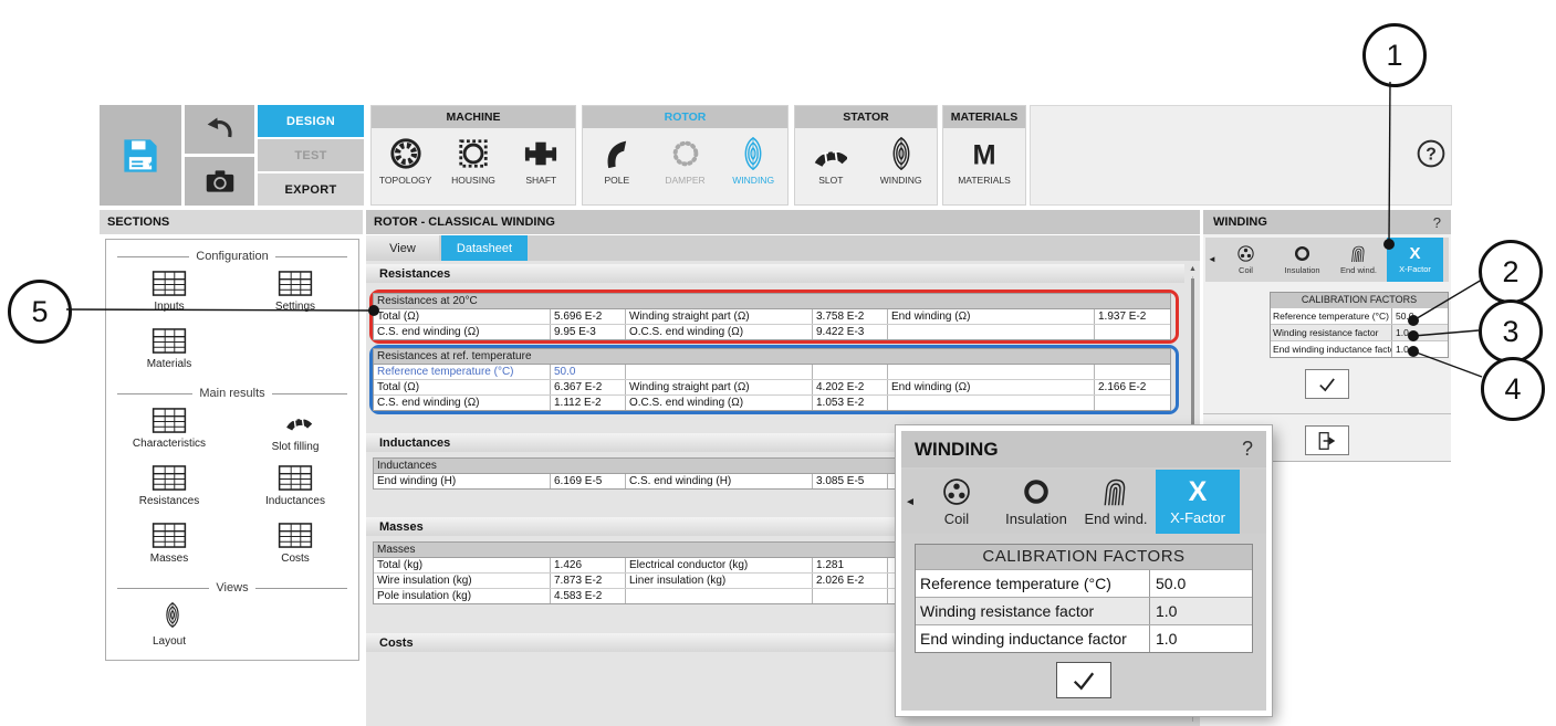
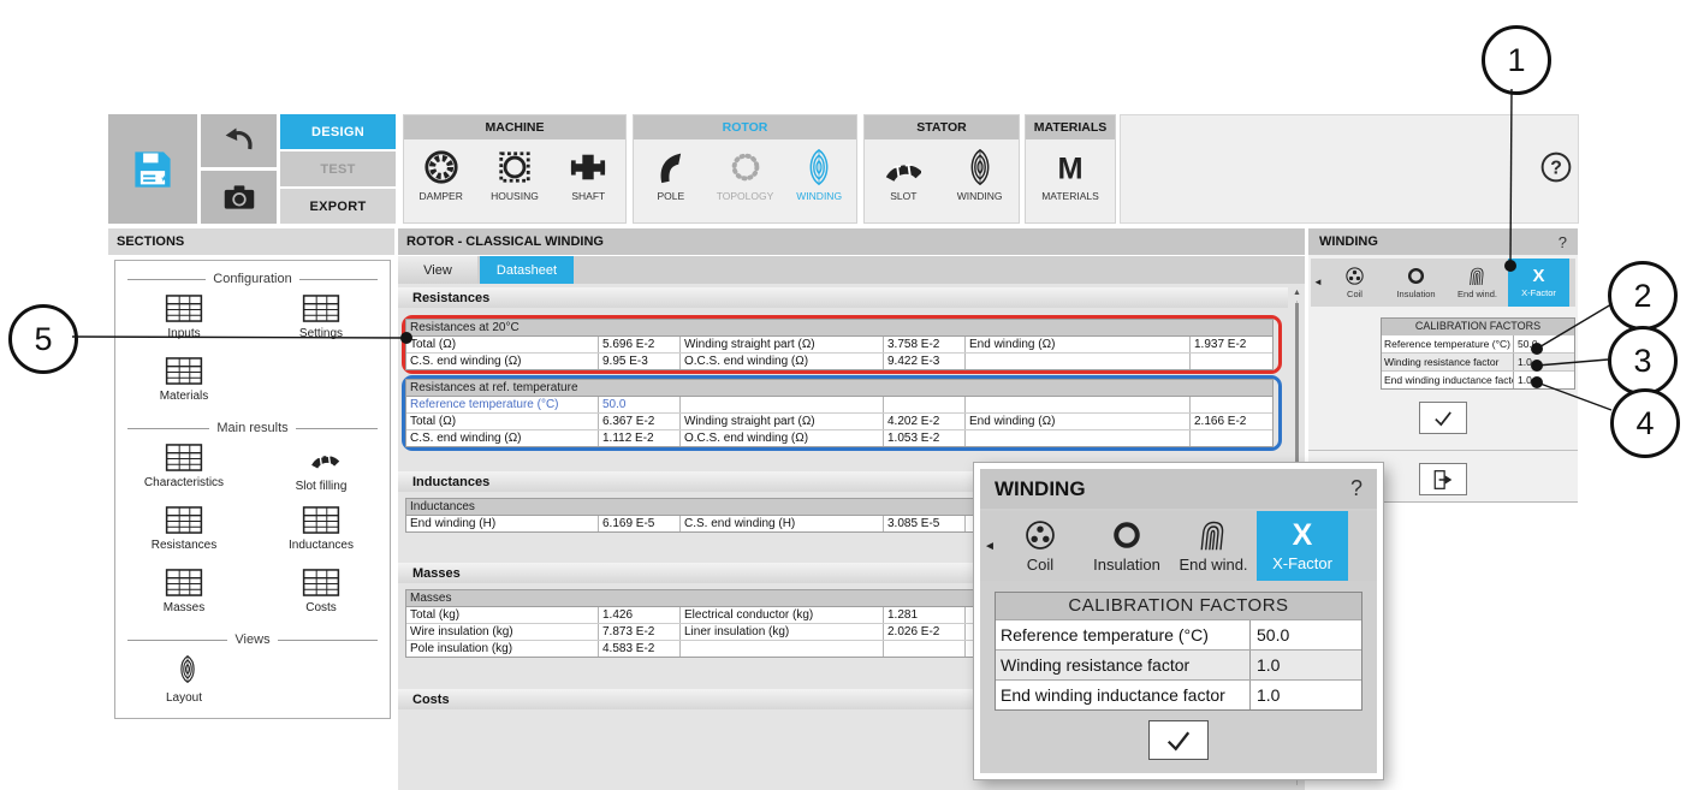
  DESIGN
  TEST
  EXPORT
  MACHINE
- TOPOLOGY
+ DAMPER
  HOUSING
  SHAFT
  ROTOR
  POLE
- DAMPER
+ TOPOLOGY
  WINDING
  STATOR
  SLOT
  WINDING
  MATERIALS
  MATERIALS
  SECTIONS
  Configuration
  Inputs
  Settings
  Materials
  Main results
  Characteristics
  Slot filling
  Resistances
  Inductances
  Masses
  Costs
  Views
  Layout
  ROTOR - CLASSICAL WINDING
  View
  Datasheet
  Resistances
  Resistances at 20°C
  Total (Ω)
  5.696 E-2
  Winding straight part (Ω)
  3.758 E-2
  End winding (Ω)
  1.937 E-2
  C.S. end winding (Ω)
  9.95 E-3
  O.C.S. end winding (Ω)
  9.422 E-3
  Resistances at ref. temperature
  Reference temperature (°C)
  50.0
  Total (Ω)
  6.367 E-2
  Winding straight part (Ω)
  4.202 E-2
  End winding (Ω)
  2.166 E-2
  C.S. end winding (Ω)
  1.112 E-2
  O.C.S. end winding (Ω)
  1.053 E-2
  Inductances
  Inductances
  End winding (H)
  6.169 E-5
  C.S. end winding (H)
  3.085 E-5
  Masses
  Masses
  Total (kg)
  1.426
  Electrical conductor (kg)
  1.281
  Wire insulation (kg)
  7.873 E-2
  Liner insulation (kg)
  2.026 E-2
  Pole insulation (kg)
  4.583 E-2
  Costs
  WINDING
  ?
  ◄
  Coil
  Insulation
  End wind.
  X
  X-Factor
  CALIBRATION FACTORS
  Reference temperature (°C)
  50.
  Winding resistance factor
  1.0
  End winding inductance fact
  1.0
  WINDING
  ?
  ◄
  Coil
  Insulation
  End wind.
  X
  X-Factor
  CALIBRATION FACTORS
  Reference temperature (°C)
  50.0
  Winding resistance factor
  1.0
  End winding inductance factor
  1.0
  1
  2
  3
  4
  5
